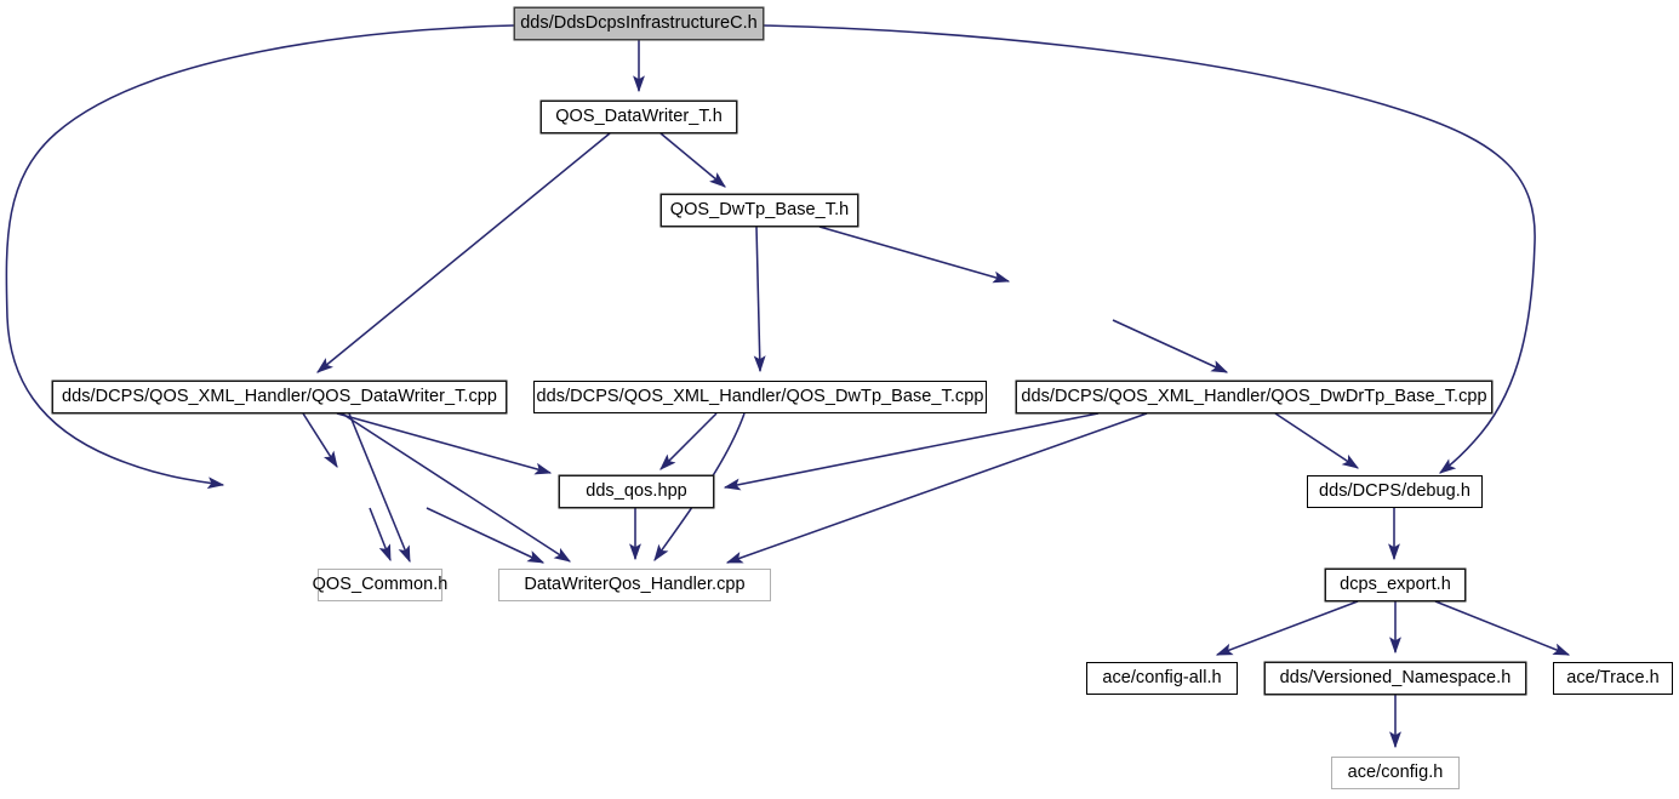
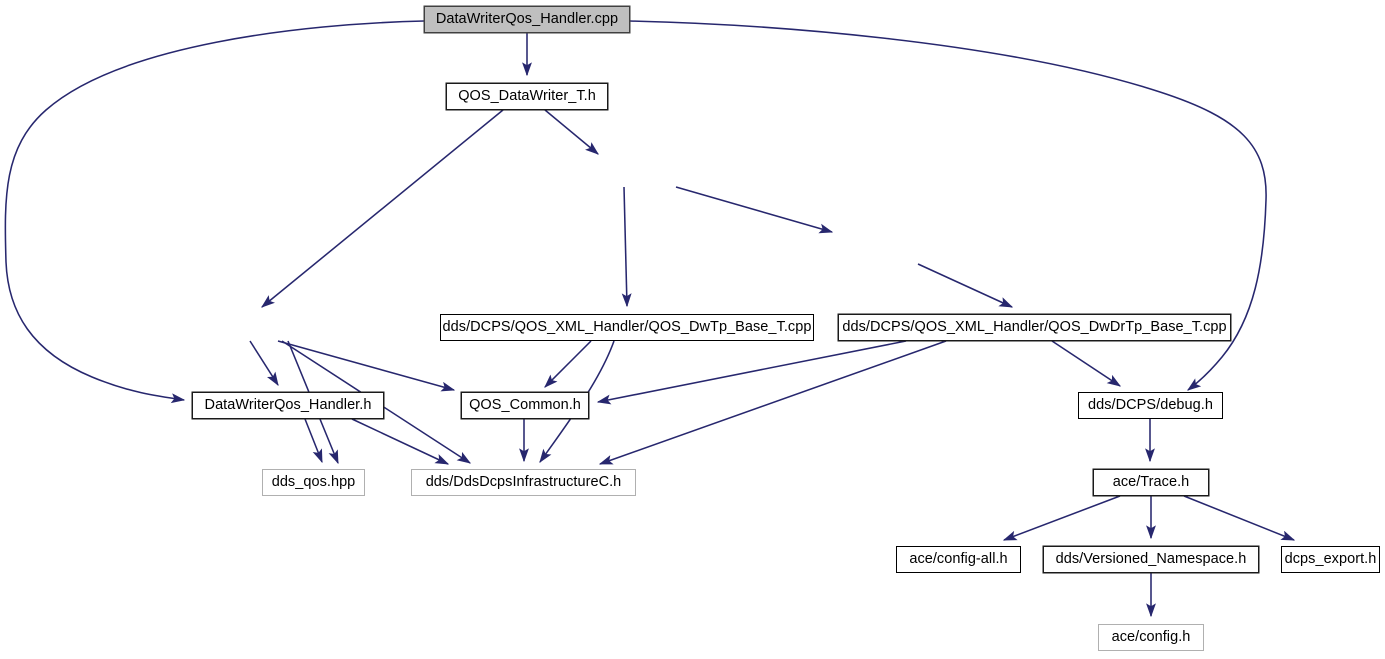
- dds/DdsDcpsInfrastructureC.h
+ DataWriterQos_Handler.cpp
  QOS_DataWriter_T.h
- QOS_DwTp_Base_T.h
- dds/DCPS/QOS_XML_Handler/QOS_DataWriter_T.cpp
  dds/DCPS/QOS_XML_Handler/QOS_DwTp_Base_T.cpp
  dds/DCPS/QOS_XML_Handler/QOS_DwDrTp_Base_T.cpp
+ DataWriterQos_Handler.h
- dds_qos.hpp
+ QOS_Common.h
  dds/DCPS/debug.h
- QOS_Common.h
+ dds_qos.hpp
- DataWriterQos_Handler.cpp
+ dds/DdsDcpsInfrastructureC.h
- dcps_export.h
+ ace/Trace.h
  ace/config-all.h
  dds/Versioned_Namespace.h
- ace/Trace.h
+ dcps_export.h
  ace/config.h
